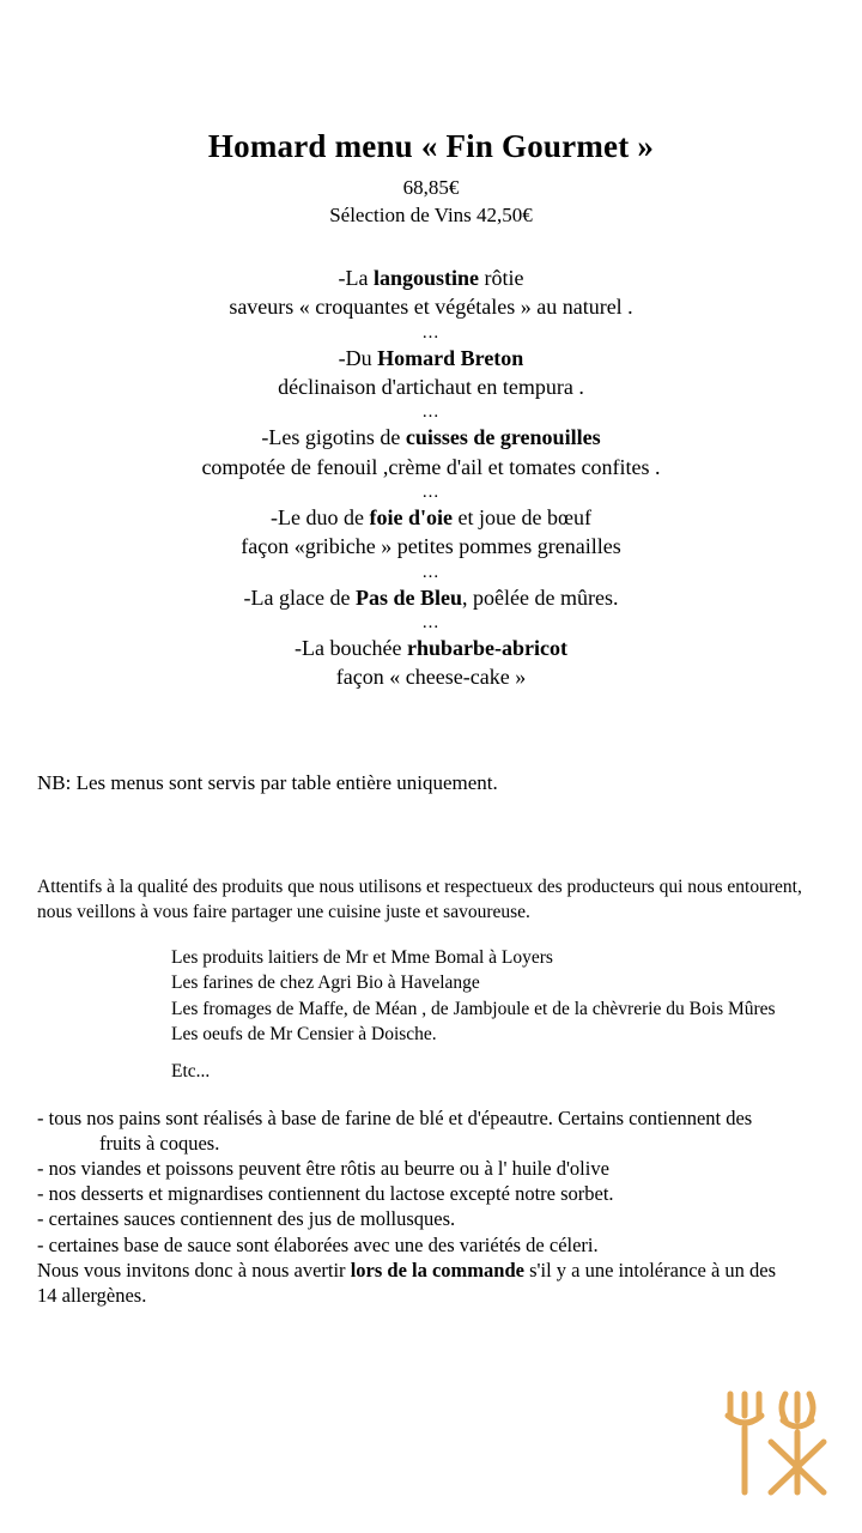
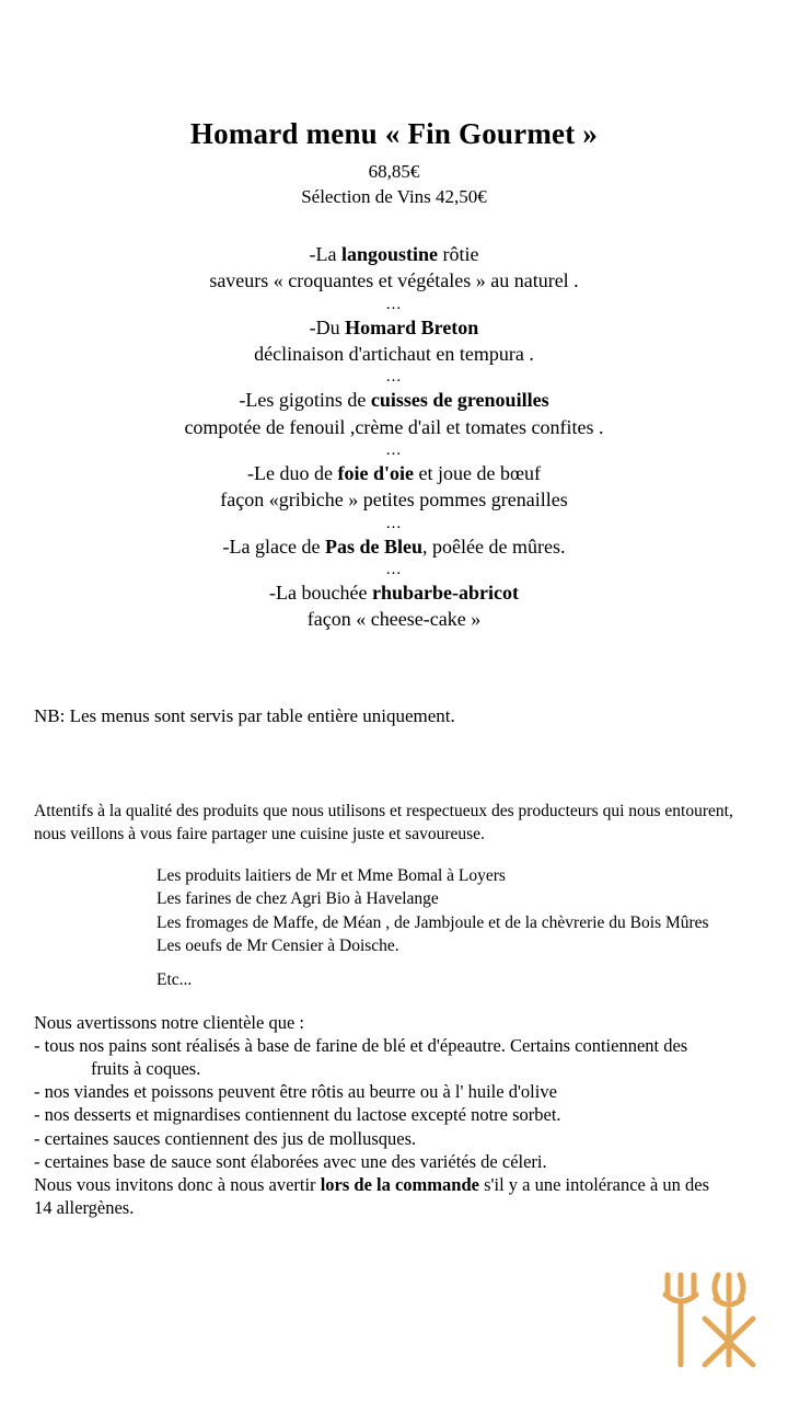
  Homard menu « Fin Gourmet »
  68,85€
  Sélection de Vins 42,50€
  -La langoustine rôtie
  saveurs « croquantes et végétales » au naturel .
  ...
  -Du Homard Breton
  déclinaison d'artichaut en tempura .
  ...
  -Les gigotins de cuisses de grenouilles
  compotée de fenouil ,crème d'ail et tomates confites .
  ...
  -Le duo de foie d'oie et joue de bœuf
  façon «gribiche » petites pommes grenailles
  ...
  -La glace de Pas de Bleu, poêlée de mûres.
  ...
  -La bouchée rhubarbe-abricot
  façon « cheese-cake »
  NB: Les menus sont servis par table entière uniquement.
  Attentifs à la qualité des produits que nous utilisons et respectueux des producteurs qui nous entourent,
  nous veillons à vous faire partager une cuisine juste et savoureuse.
  Les produits laitiers de Mr et Mme Bomal à Loyers
  Les farines de chez Agri Bio à Havelange
  Les fromages de Maffe, de Méan , de Jambjoule et de la chèvrerie du Bois Mûres
  Les oeufs de Mr Censier à Doische.
  Etc...
+ Nous avertissons notre clientèle que :
  - tous nos pains sont réalisés à base de farine de blé et d'épeautre. Certains contiennent des
  fruits à coques.
  - nos viandes et poissons peuvent être rôtis au beurre ou à l' huile d'olive
  - nos desserts et mignardises contiennent du lactose excepté notre sorbet.
  - certaines sauces contiennent des jus de mollusques.
  - certaines base de sauce sont élaborées avec une des variétés de céleri.
  Nous vous invitons donc à nous avertir lors de la commande s'il y a une intolérance à un des
  14 allergènes.
